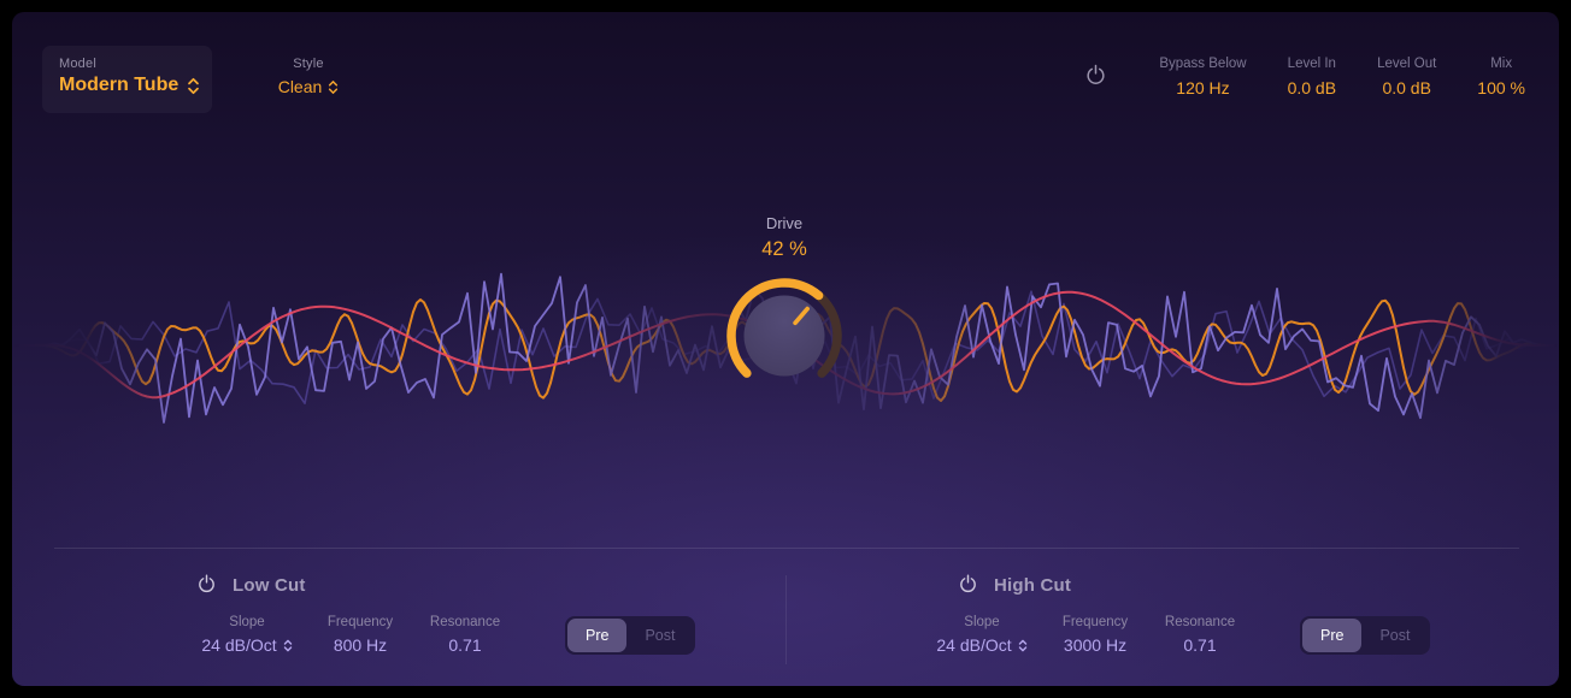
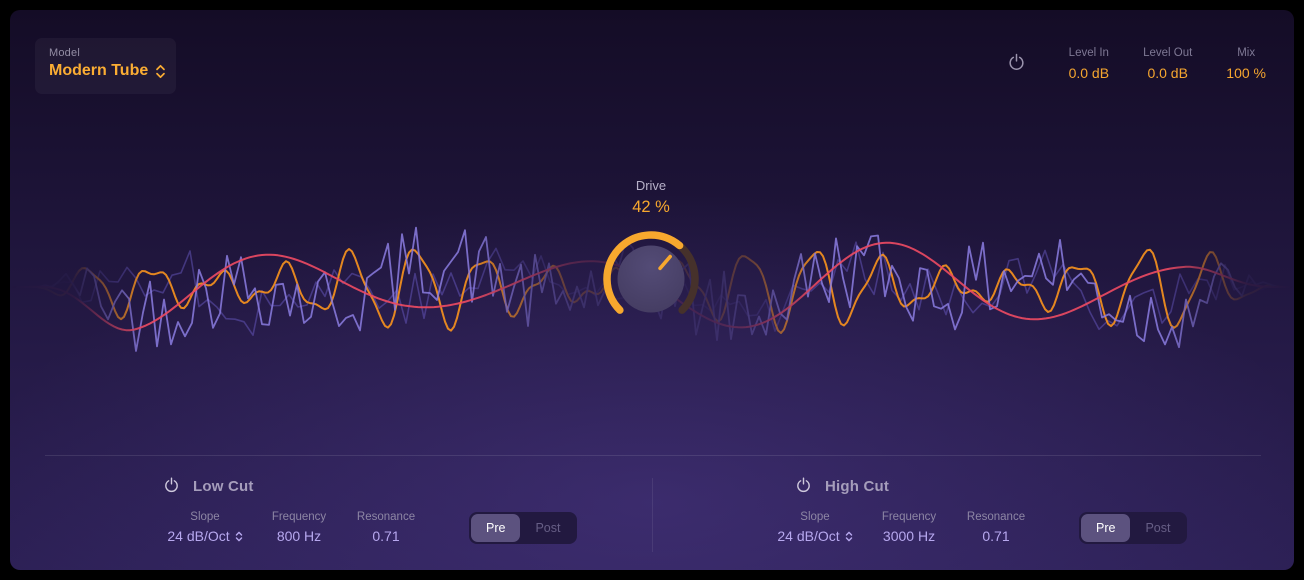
  Model
  Modern Tube
- Style
- Clean
- Bypass Below
- 120 Hz
  Level In
  0.0 dB
  Level Out
  0.0 dB
  Mix
  100 %
  Drive
  42 %
  Low Cut
  Slope
  24 dB/Oct
  Frequency
  800 Hz
  Resonance
  0.71
  Pre
  Post
  High Cut
  Slope
  24 dB/Oct
  Frequency
  3000 Hz
  Resonance
  0.71
  Pre
  Post
